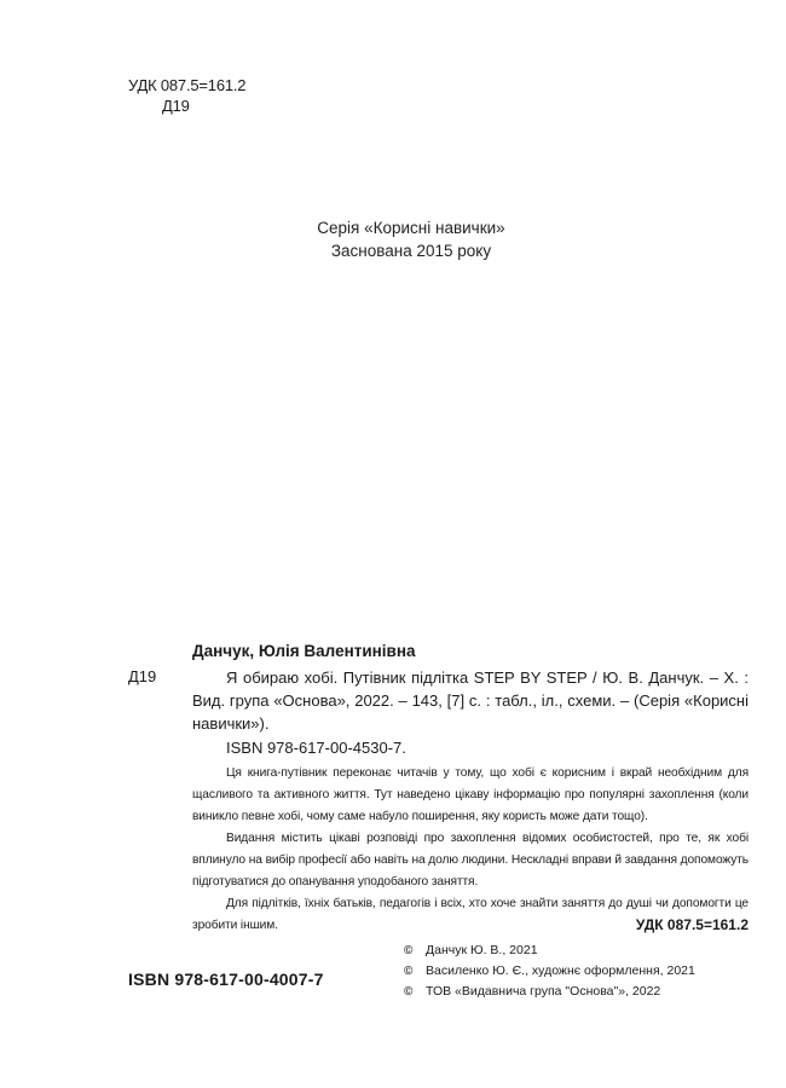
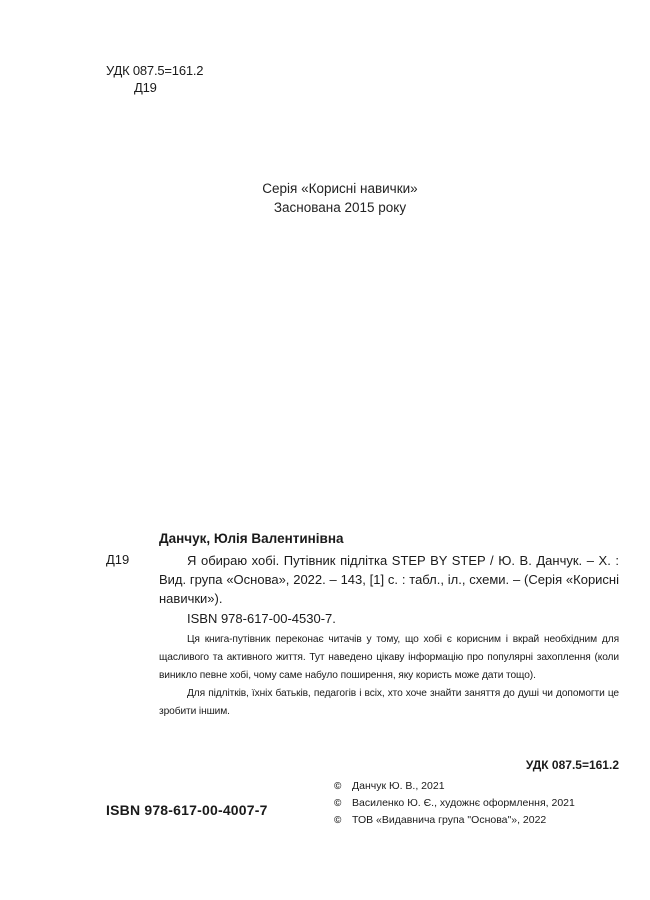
  УДК 087.5=161.2
  Д19
  Серія «Корисні навички»
  Заснована 2015 року
  Данчук, Юлія Валентинівна
  Д19
- Я обираю хобі. Путівник підлітка STEP BY STEP / Ю. В. Данчук. – Х. : Вид. група «Основа», 2022. – 143, [7] с. : табл., іл., схеми. – (Серія «Корисні навички»).
+ Я обираю хобі. Путівник підлітка STEP BY STEP / Ю. В. Данчук. – Х. : Вид. група «Основа», 2022. – 143, [1] с. : табл., іл., схеми. – (Серія «Корисні навички»).
  ISBN 978-617-00-4530-7.
  Ця книга-путівник переконає читачів у тому, що хобі є корисним і вкрай необхідним для щасливого та активного життя. Тут наведено цікаву інформацію про популярні захоплення (коли виникло певне хобі, чому саме набуло поширення, яку користь може дати тощо).
- Видання містить цікаві розповіді про захоплення відомих особистостей, про те, як хобі вплинуло на вибір професії або навіть на долю людини. Нескладні вправи й завдання допоможуть підготуватися до опанування уподобаного заняття.
  Для підлітків, їхніх батьків, педагогів і всіх, хто хоче знайти заняття до душі чи допомогти це зробити іншим.
  УДК 087.5=161.2
  ISBN 978-617-00-4007-7
  ©
  Данчук Ю. В., 2021
  ©
  Василенко Ю. Є., художнє оформлення, 2021
  ©
  ТОВ «Видавнича група "Основа"», 2022
